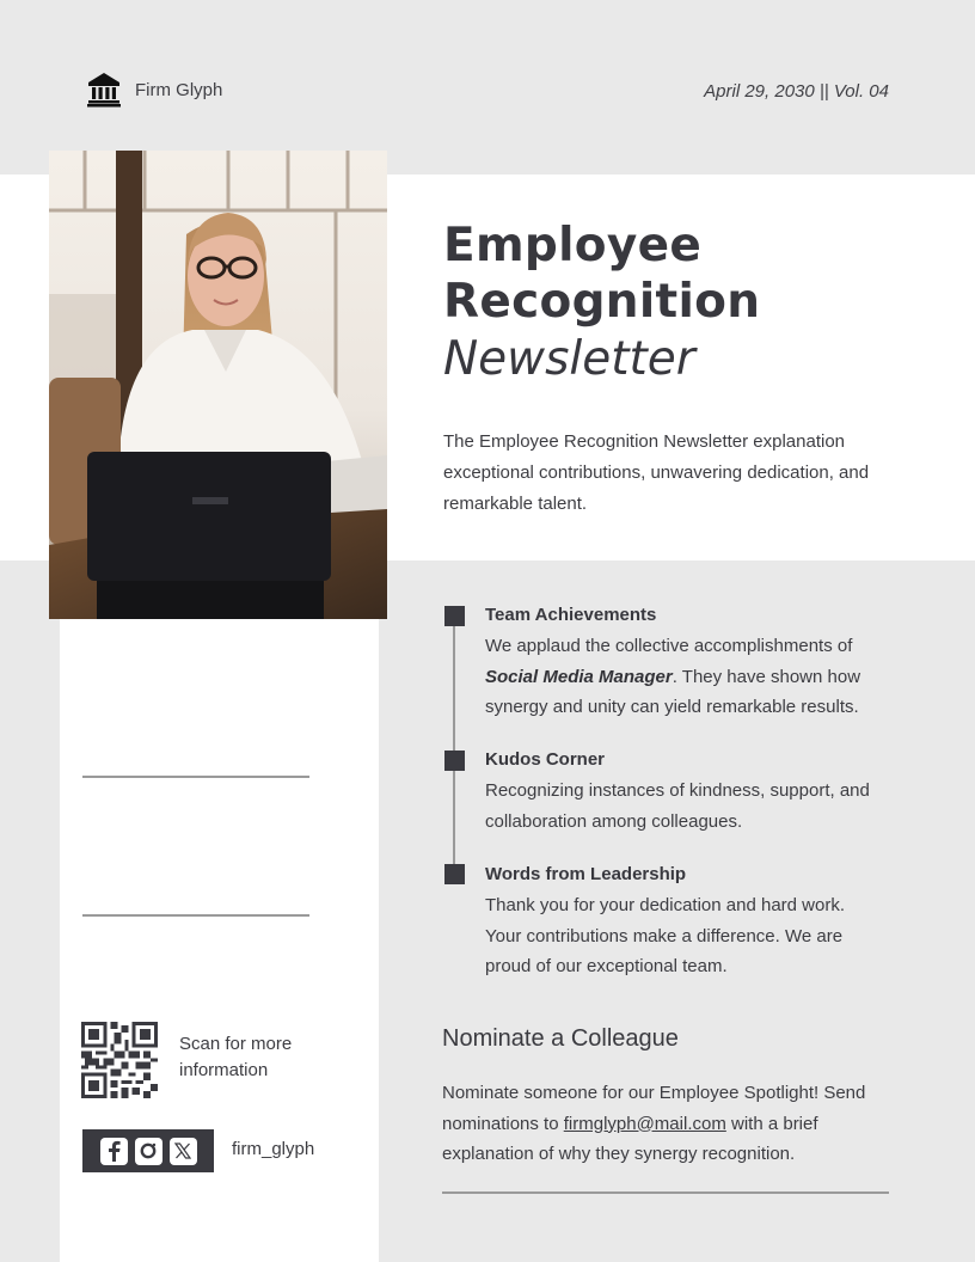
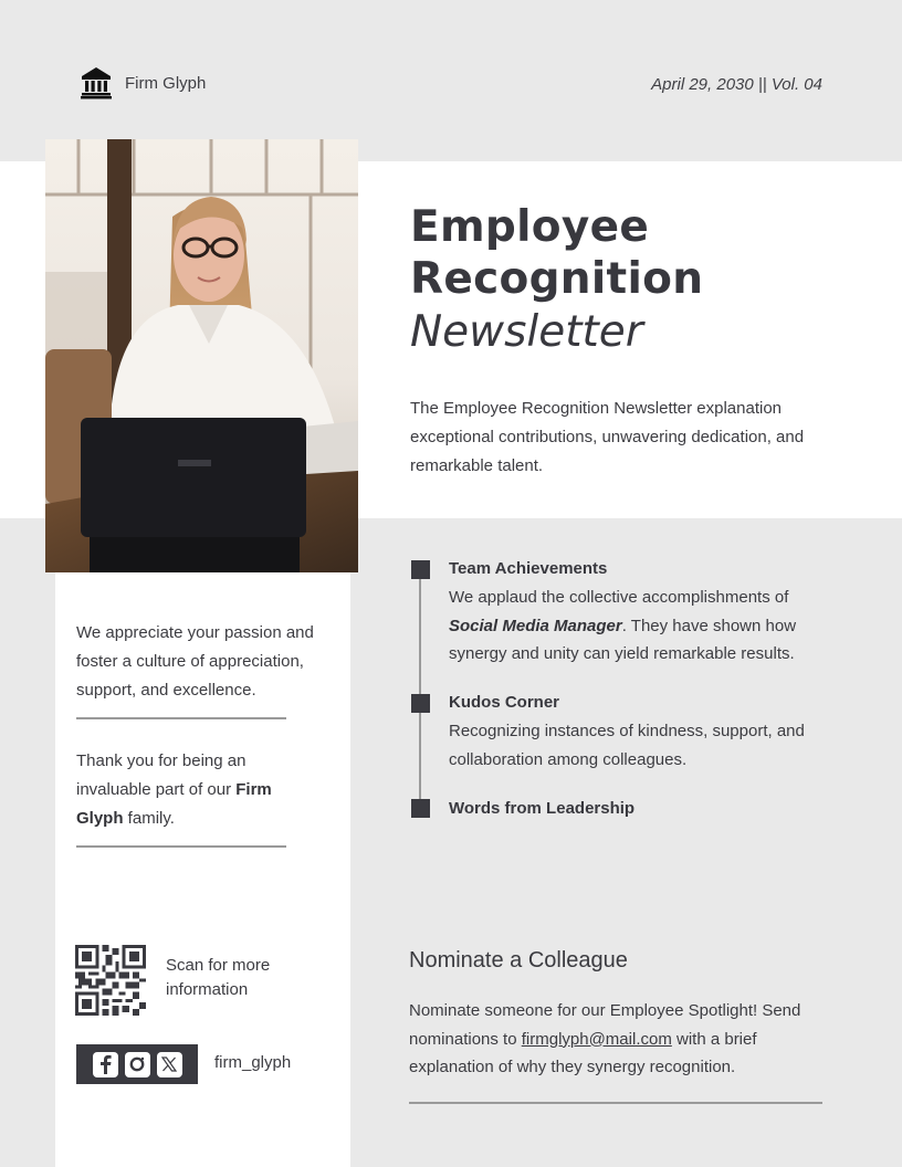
  Firm Glyph
  April 29, 2030 || Vol. 04
  Employee
  Recognition
  Newsletter
  The Employee Recognition Newsletter explanation exceptional contributions, unwavering dedication, and remarkable talent.
+ We appreciate your passion and foster a culture of appreciation, support, and excellence.
+ Thank you for being an invaluable part of our Firm Glyph family.
  Scan for more information
  firm_glyph
  Team Achievements
  We applaud the collective accomplishments of Social Media Manager. They have shown how synergy and unity can yield remarkable results.
  Kudos Corner
  Recognizing instances of kindness, support, and collaboration among colleagues.
  Words from Leadership
- Thank you for your dedication and hard work. Your contributions make a difference. We are proud of our exceptional team.
  Nominate a Colleague
  Nominate someone for our Employee Spotlight! Send nominations to firmglyph@mail.com with a brief explanation of why they synergy recognition.
